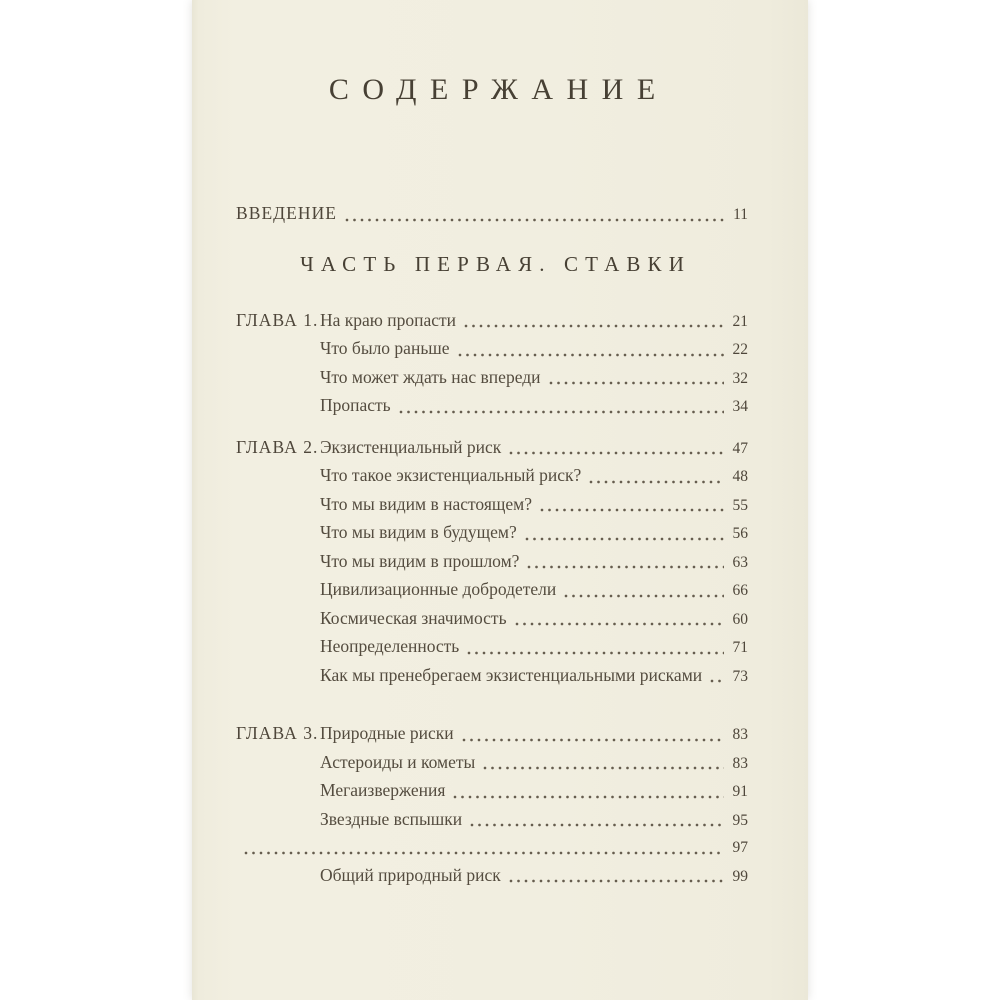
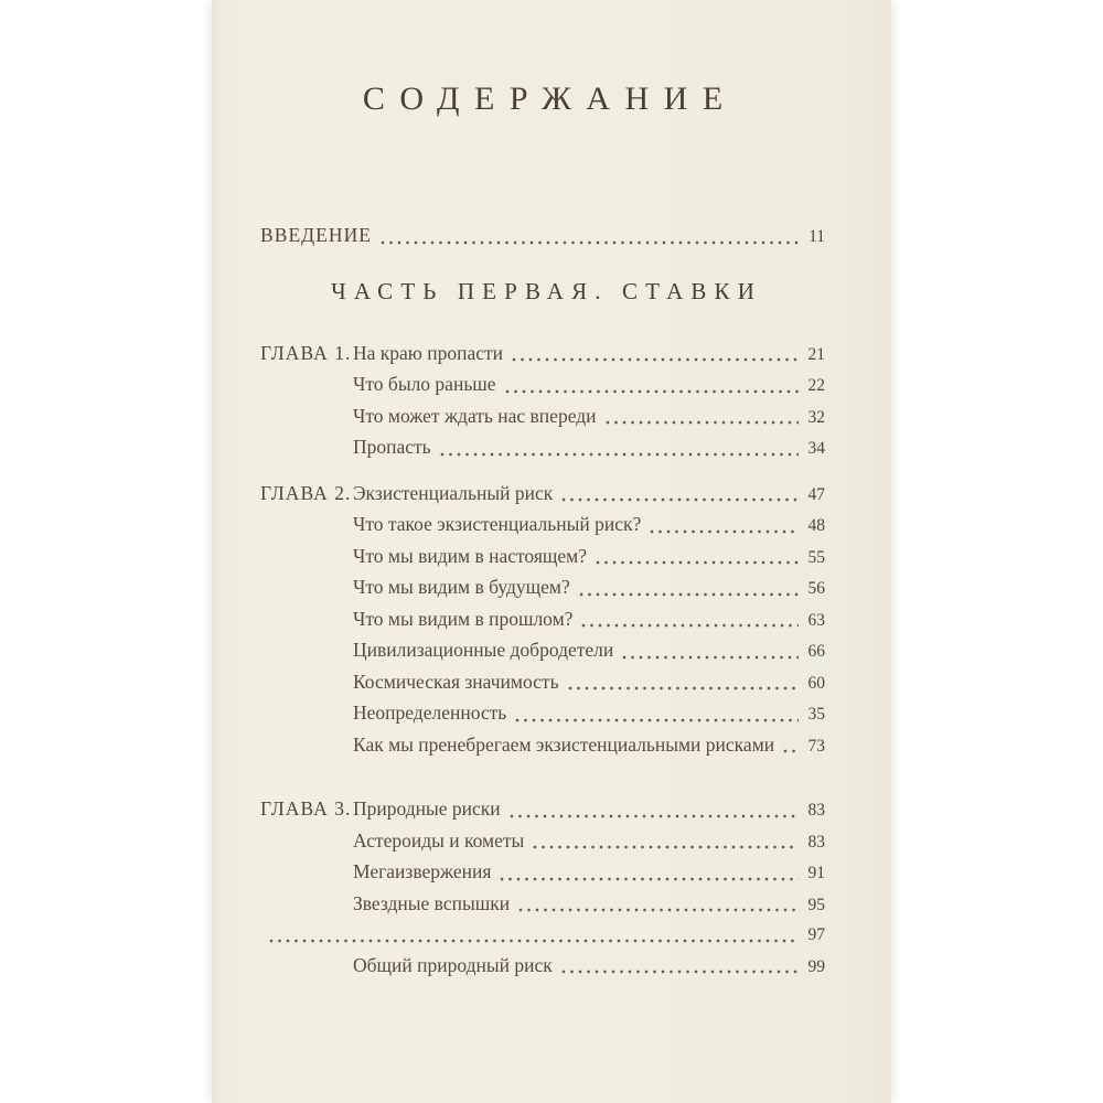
  СОДЕРЖАНИЕ
  ВВЕДЕНИЕ
  11
  ЧАСТЬ ПЕРВАЯ. СТАВКИ
  ГЛАВА 1.
  На краю пропасти
  21
  Что было раньше
  22
  Что может ждать нас впереди
  32
  Пропасть
  34
  ГЛАВА 2.
  Экзистенциальный риск
  47
  Что такое экзистенциальный риск?
  48
  Что мы видим в настоящем?
  55
  Что мы видим в будущем?
  56
  Что мы видим в прошлом?
  63
  Цивилизационные добродетели
  66
  Космическая значимость
  60
  Неопределенность
- 71
+ 35
  Как мы пренебрегаем экзистенциальными рисками
  73
  ГЛАВА 3.
  Природные риски
  83
  Астероиды и кометы
  83
  Мегаизвержения
  91
  Звездные вспышки
  95
  97
  Общий природный риск
  99
